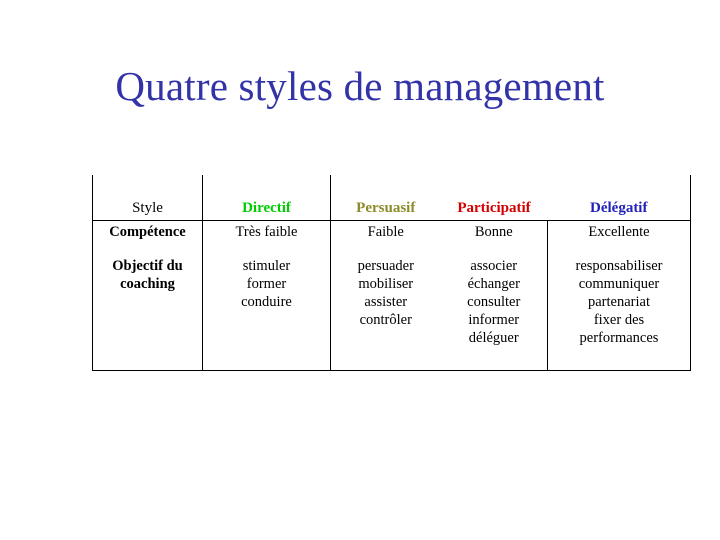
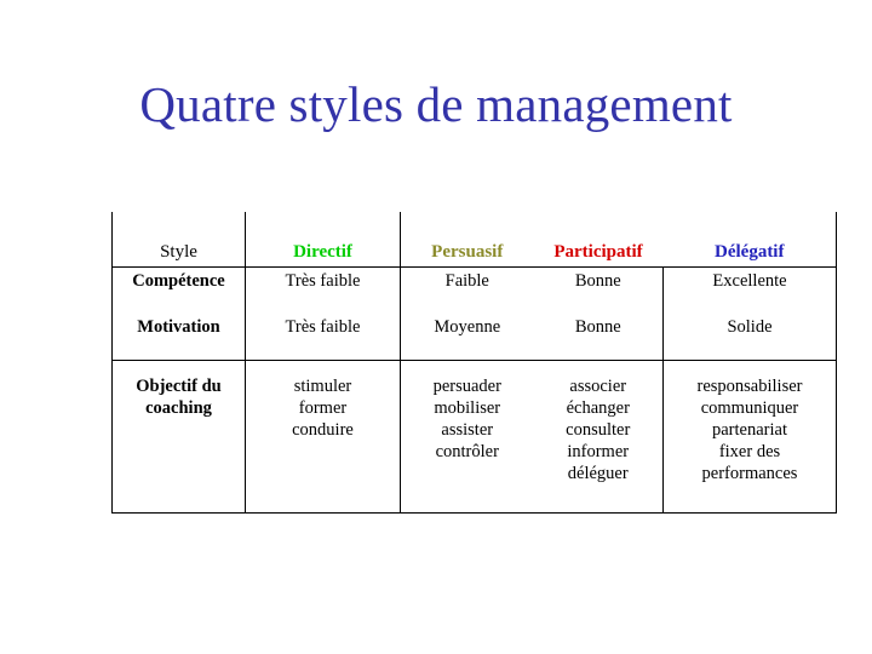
  Quatre styles de management
  Style	Directif	Persuasif	Participatif	Délégatif
  Compétence	Très faible	Faible	Bonne	Excellente
+ Motivation	Très faible	Moyenne	Bonne	Solide
  Objectif du coaching	stimulerformerconduire	persuadermobiliserassistercontrôler	associeréchangerconsulterinformerdéléguer	responsabilisercommuniquerpartenariatfixer desperformances
